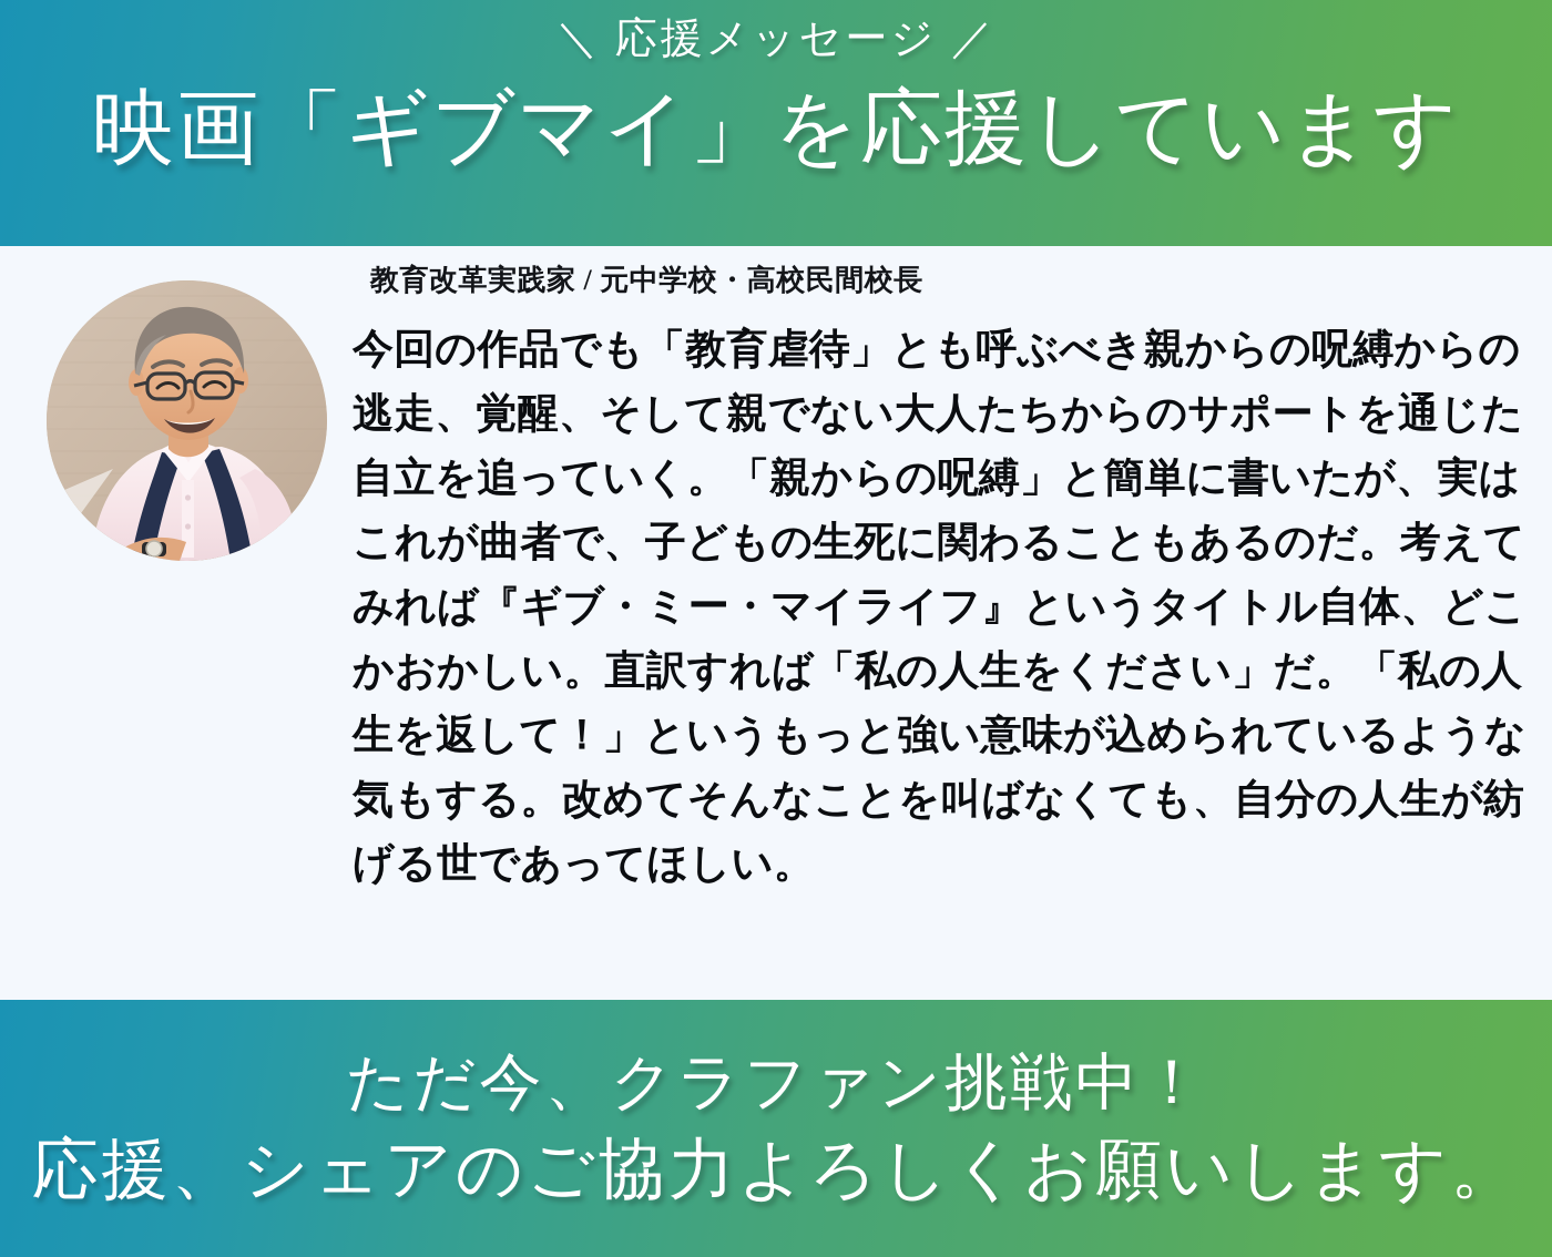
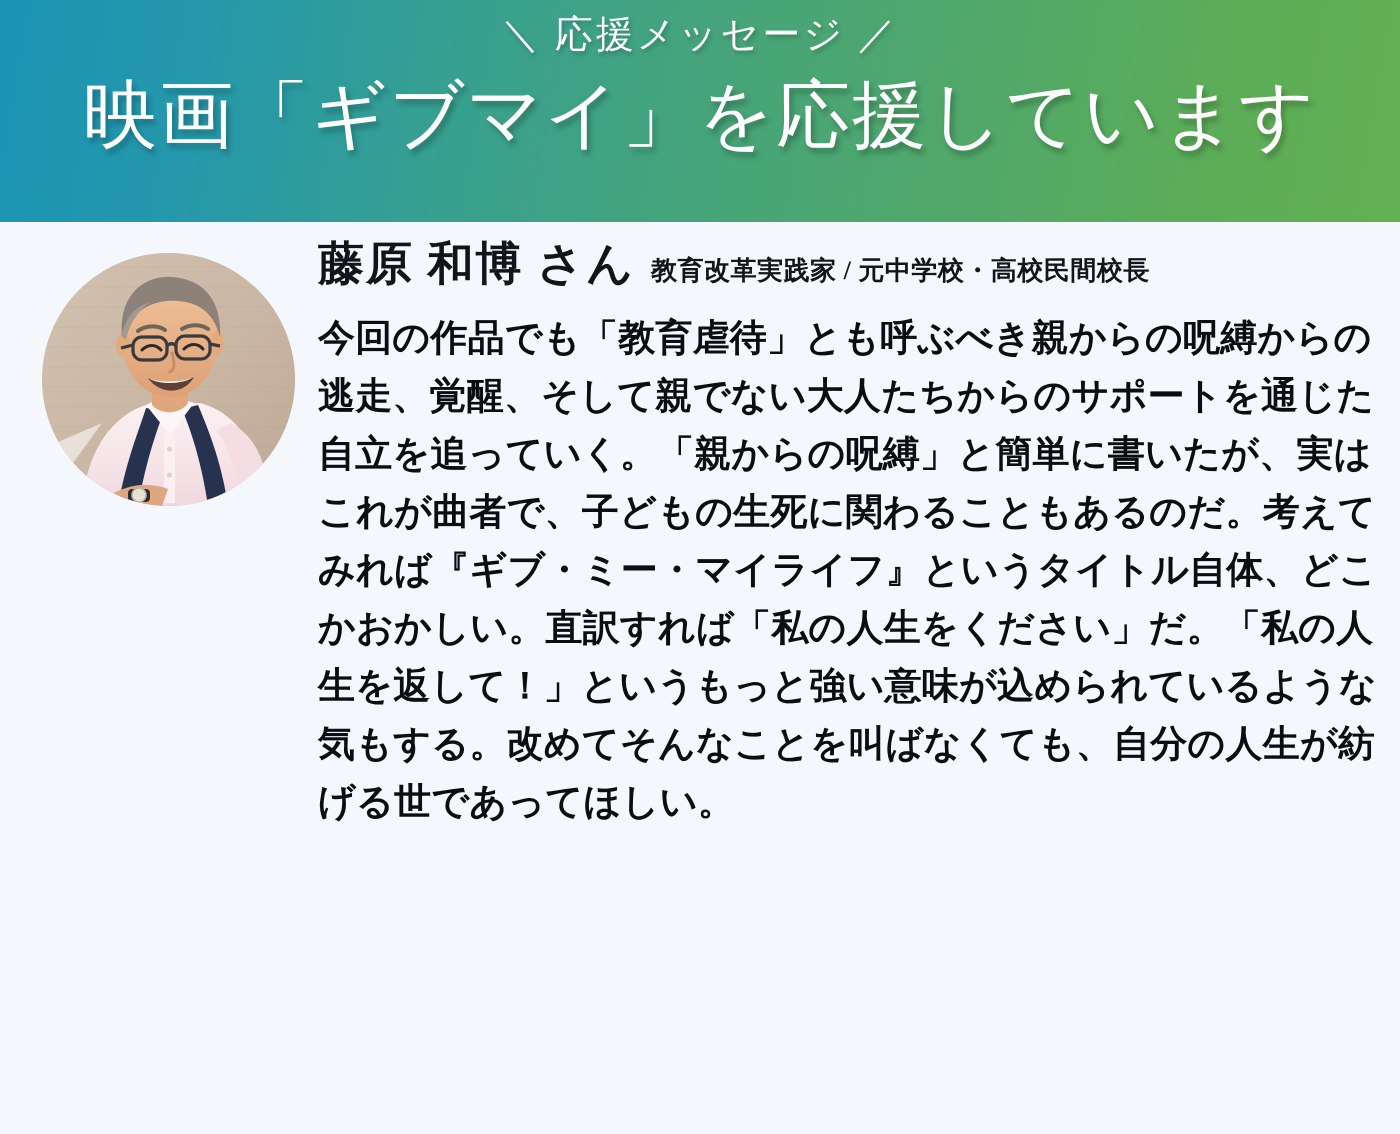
  ＼ 応援メッセージ ／
  映画「ギブマイ」を応援しています
+ 藤原 和博 さん
  教育改革実践家 / 元中学校・高校民間校長
  今回の作品でも「教育虐待」とも呼ぶべき親からの呪縛からの
  逃走、覚醒、そして親でない大人たちからのサポートを通じた
  自立を追っていく。「親からの呪縛」と簡単に書いたが、実は
  これが曲者で、子どもの生死に関わることもあるのだ。考えて
  みれば『ギブ・ミー・マイライフ』というタイトル自体、どこ
  かおかしい。直訳すれば「私の人生をください」だ。「私の人
  生を返して！」というもっと強い意味が込められているような
  気もする。改めてそんなことを叫ばなくても、自分の人生が紡
  げる世であってほしい。
- ただ今、クラファン挑戦中！
- 応援、シェアのご協力よろしくお願いします。
